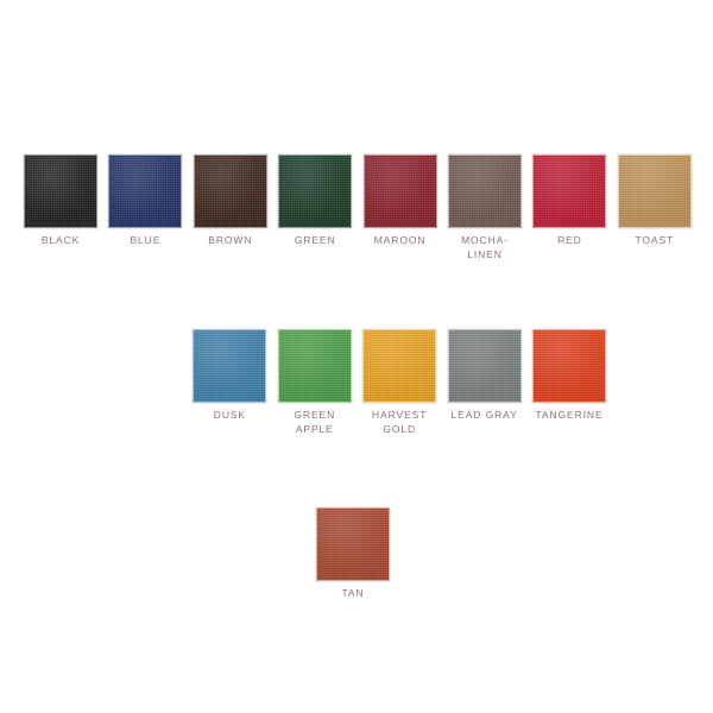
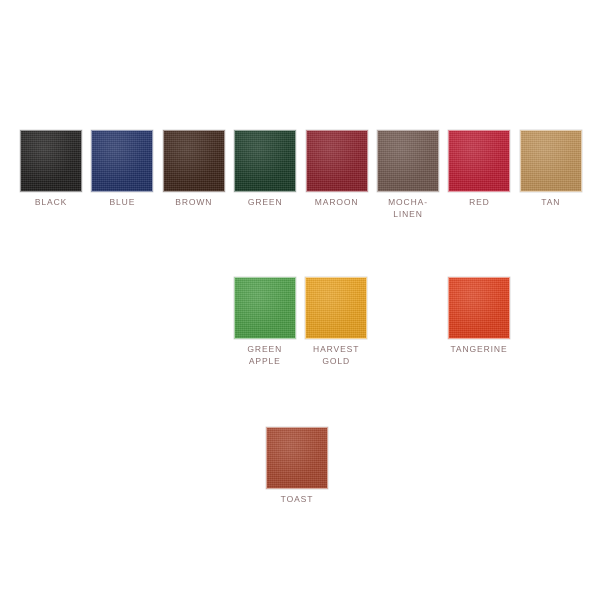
  BLACK
  BLUE
  BROWN
  GREEN
  MAROON
  MOCHA-
  LINEN
  RED
- TOAST
+ TAN
- DUSK
  GREEN
  APPLE
  HARVEST
  GOLD
- LEAD GRAY
  TANGERINE
- TAN
+ TOAST
